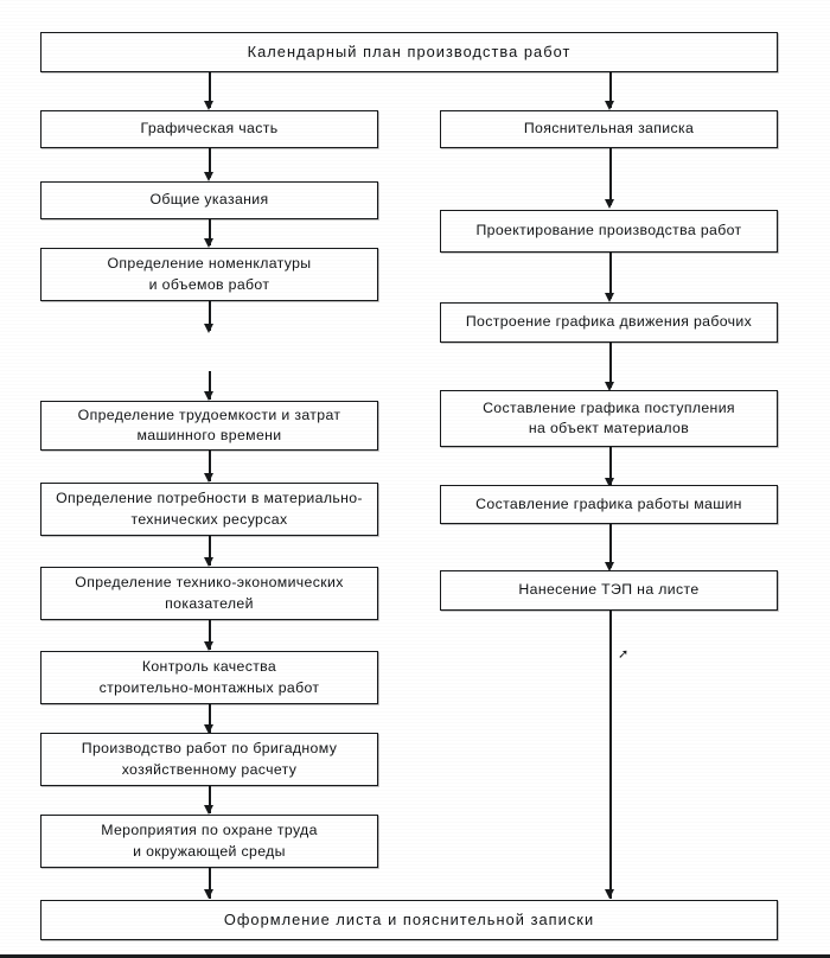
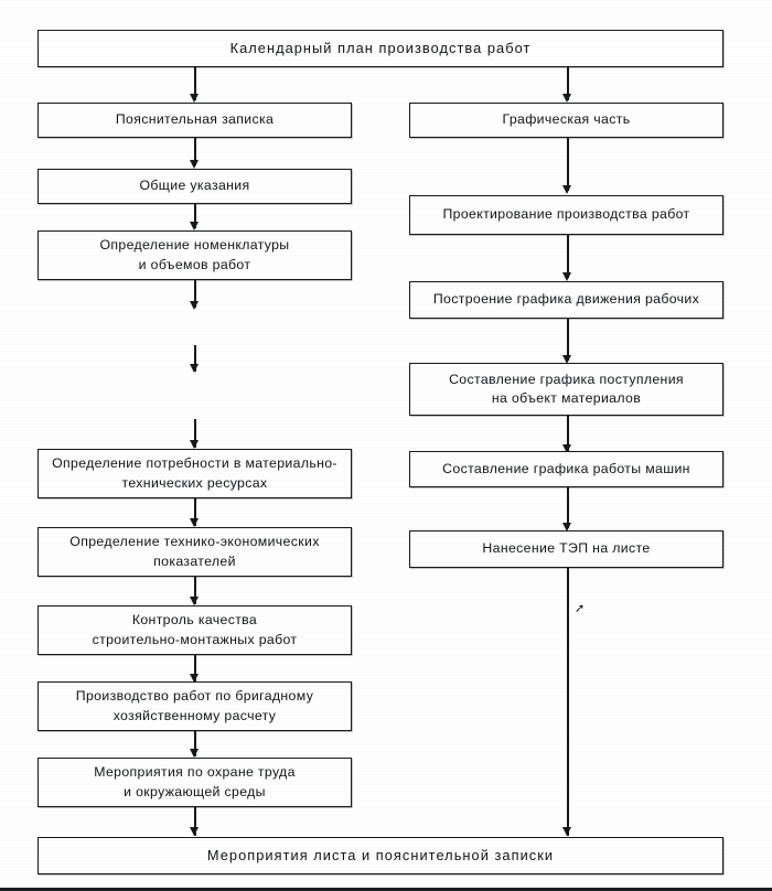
  Календарный план производства работ
- Графическая часть
+ Пояснительная записка
  Общие указания
  Определение номенклатуры
  и объемов работ
- Определение трудоемкости и затрат
- машинного времени
  Определение потребности в материально-
  технических ресурсах
  Определение технико-экономических
  показателей
  Контроль качества
  строительно-монтажных работ
  Производство работ по бригадному
  хозяйственному расчету
  Мероприятия по охране труда
  и окружающей среды
- Пояснительная записка
+ Графическая часть
  Проектирование производства работ
  Построение графика движения рабочих
  Составление графика поступления
  на объект материалов
  Составление графика работы машин
  Нанесение ТЭП на листе
  ➚
- Оформление листа и пояснительной записки
+ Мероприятия листа и пояснительной записки
